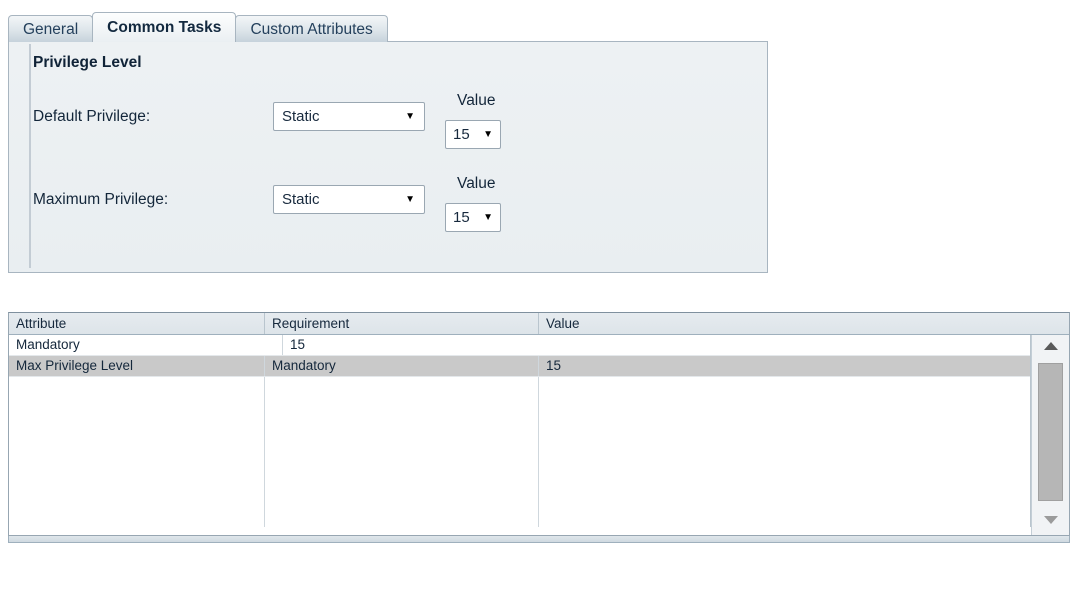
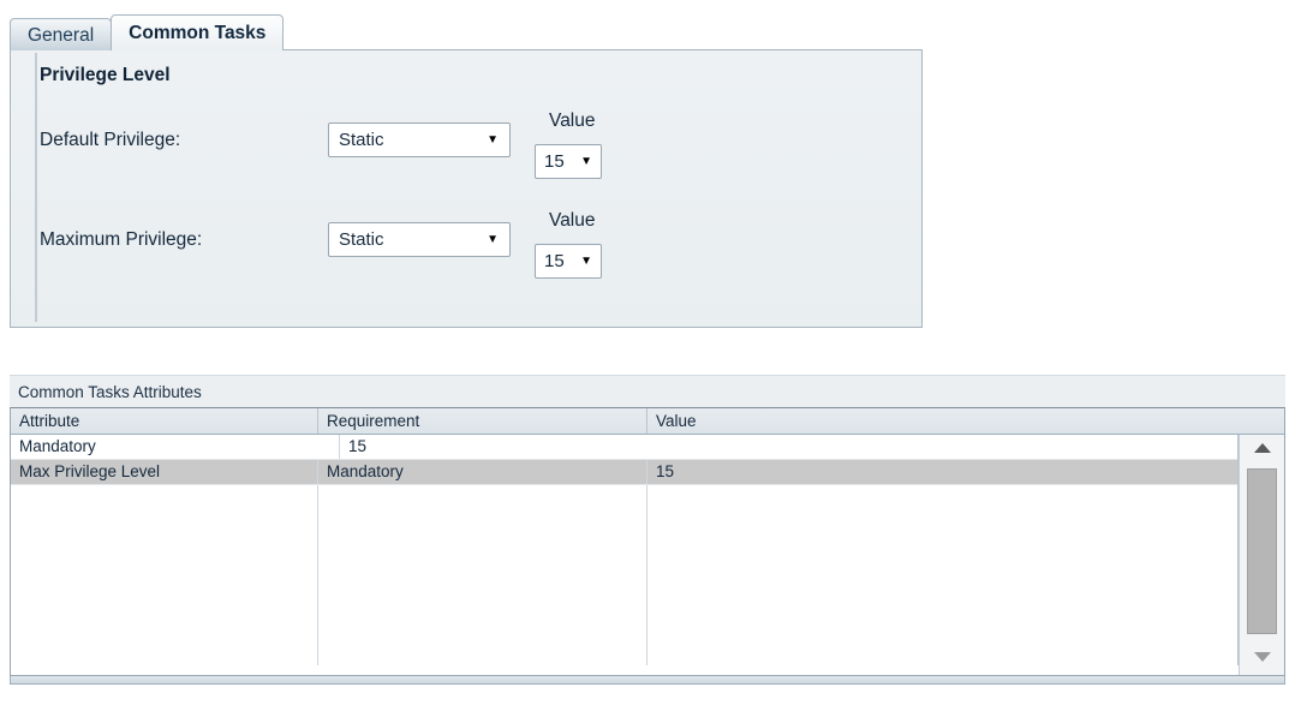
  General
  Common Tasks
- Custom Attributes
  Privilege Level
  Default Privilege:
  Static
  ▼
  Value
  15
  ▼
  Maximum Privilege:
  Static
  ▼
  Value
  15
  ▼
+ Common Tasks Attributes
  Attribute
  Requirement
  Value
  Mandatory
  15
  Max Privilege Level
  Mandatory
  15
